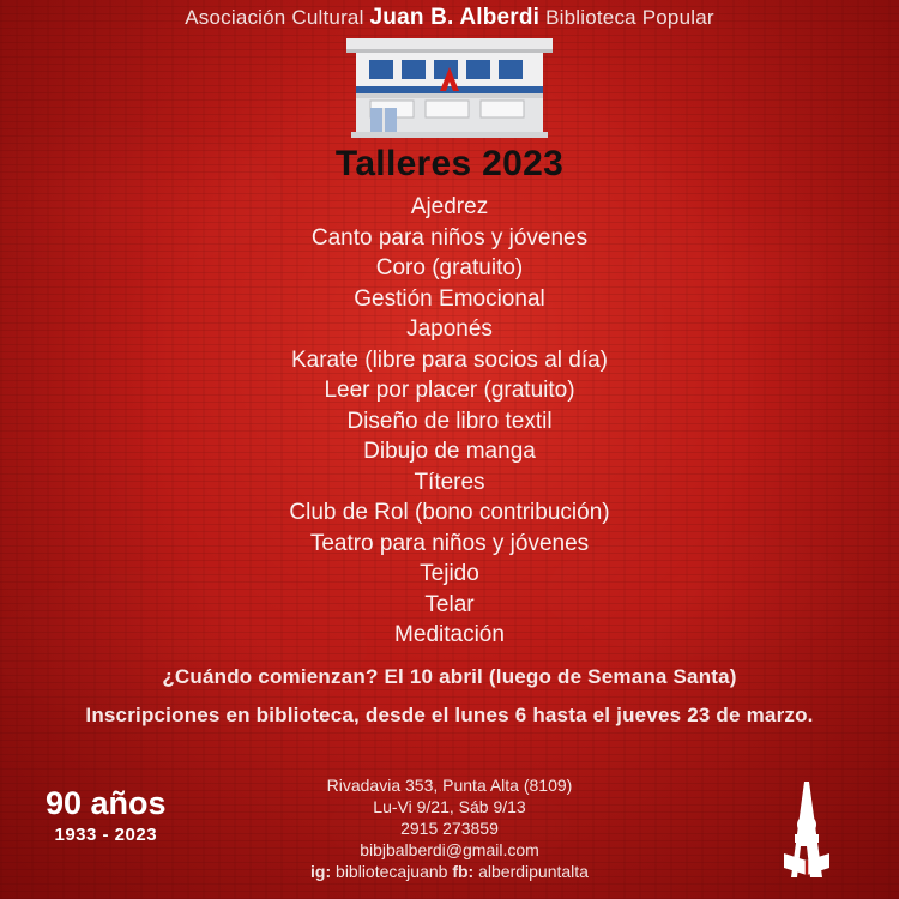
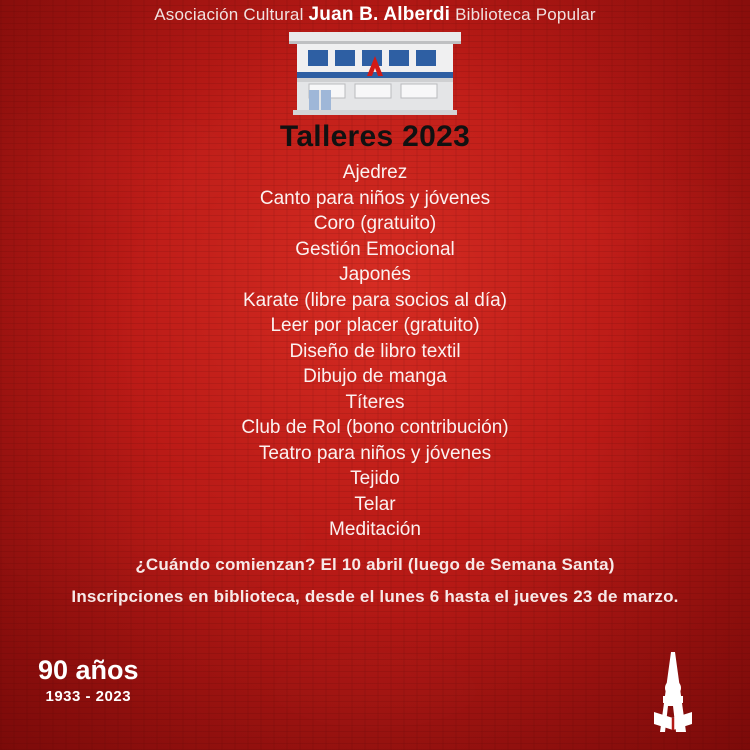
  Asociación Cultural Juan B. Alberdi Biblioteca Popular
  Talleres 2023
  Ajedrez
  Canto para niños y jóvenes
  Coro (gratuito)
  Gestión Emocional
  Japonés
  Karate (libre para socios al día)
  Leer por placer (gratuito)
  Diseño de libro textil
  Dibujo de manga
  Títeres
  Club de Rol (bono contribución)
  Teatro para niños y jóvenes
  Tejido
  Telar
  Meditación
  ¿Cuándo comienzan? El 10 abril (luego de Semana Santa)
  Inscripciones en biblioteca, desde el lunes 6 hasta el jueves 23 de marzo.
  90 años
  1933 - 2023
- Rivadavia 353, Punta Alta (8109)
- Lu-Vi 9/21, Sáb 9/13
- 2915 273859
- bibjbalberdi@gmail.com
- ig: bibliotecajuanb fb: alberdipuntalta
